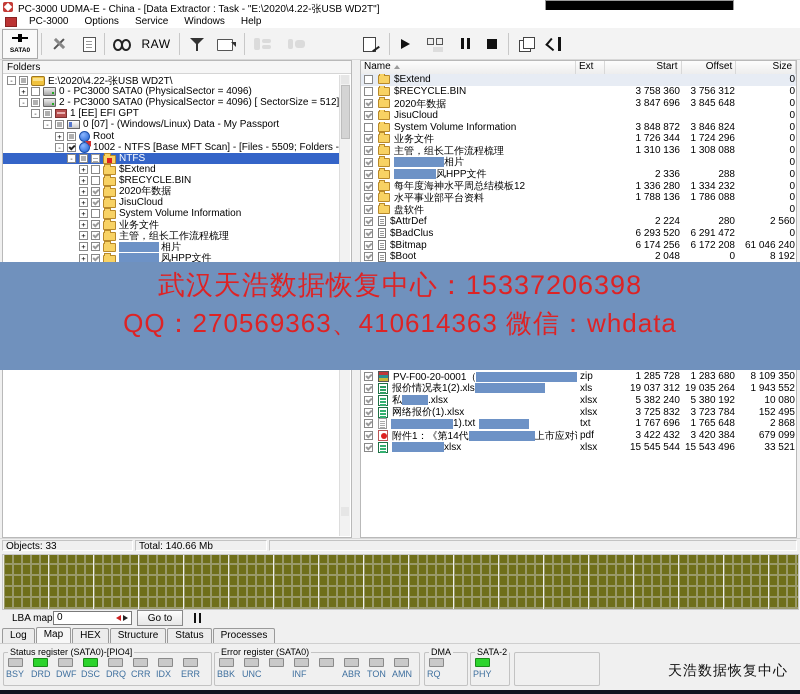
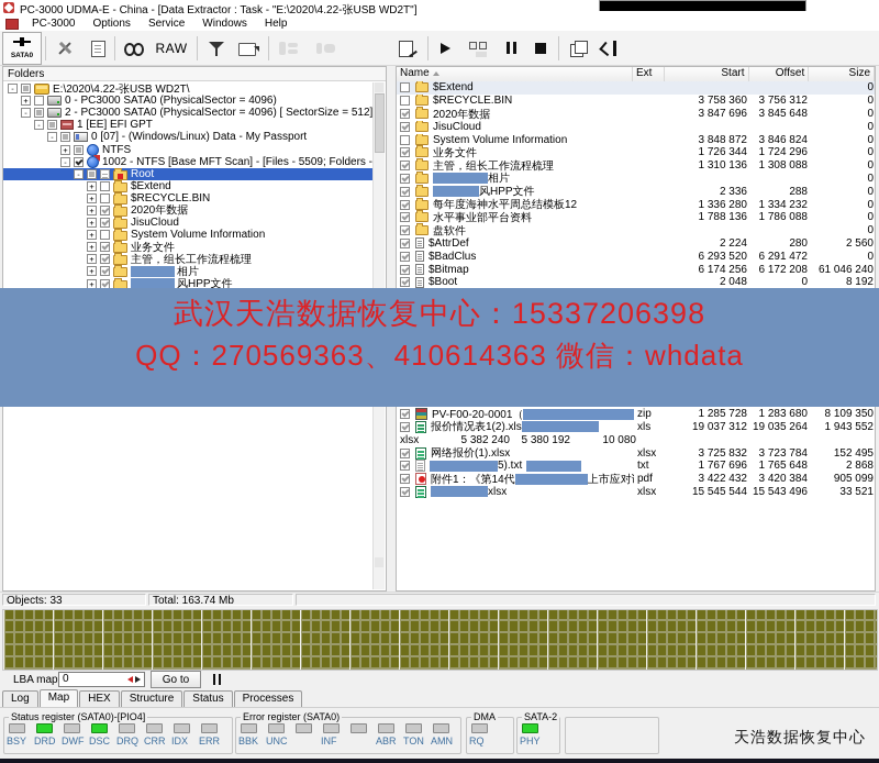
  PC-3000 UDMA-E - China - [Data Extractor : Task - "E:\2020\4.22-张USB WD2T"]
  PC-3000
  Options
  Service
  Windows
  Help
  RAW
  Folders
  -
  E:\2020\4.22-张USB WD2T\
  +
  0 - PC3000 SATA0 (PhysicalSector = 4096)
  -
  2 - PC3000 SATA0 (PhysicalSector = 4096) [ SectorSize = 512]
  -
  1 [EE] EFI GPT
  -
  0 [07] - (Windows/Linux) Data - My Passport
  +
- Root
+ NTFS
  -
  1002 - NTFS [Base MFT Scan] - [Files - 5509; Folders -
  -
- NTFS
+ Root
  +
  $Extend
  +
  $RECYCLE.BIN
  +
  2020年数据
  +
  JisuCloud
  +
  System Volume Information
  +
  业务文件
  +
  主管，组长工作流程梳理
  +
  相片
  +
  风HPP文件
  Name
  Ext
  Start
  Offset
  Size
  $Extend
  0
  $RECYCLE.BIN
  3 758 360
  3 756 312
  0
  2020年数据
  3 847 696
  3 845 648
  0
  JisuCloud
  0
  System Volume Information
  3 848 872
  3 846 824
  0
  业务文件
  1 726 344
  1 724 296
  0
  主管，组长工作流程梳理
  1 310 136
  1 308 088
  0
  相片
  0
  风HPP文件
  2 336
  288
  0
  每年度海神水平周总结模板12
  1 336 280
  1 334 232
  0
  水平事业部平台资料
  1 788 136
  1 786 088
  0
  盘软件
  0
  $AttrDef
  2 224
  280
  2 560
  $BadClus
  6 293 520
  6 291 472
  0
  $Bitmap
  6 174 256
  6 172 208
  61 046 240
  $Boot
  2 048
  0
  8 192
  PV-F00-20-0001（
  zip
  1 285 728
  1 283 680
  8 109 350
  报价情况表1(2).xls
  xls
  19 037 312
  19 035 264
  1 943 552
- 私
- .xlsx
  xlsx
  5 382 240
  5 380 192
  10 080
  网络报价(1).xlsx
  xlsx
  3 725 832
  3 723 784
  152 495
- 1).txt
+ 5).txt
  txt
  1 767 696
  1 765 648
  2 868
  附件1：《第14代
  pdf
  3 422 432
  3 420 384
- 679 099
+ 905 099
  xlsx
  xlsx
  15 545 544
  15 543 496
  33 521
  武汉天浩数据恢复中心：15337206398
  QQ：270569363、410614363 微信：whdata
  Objects: 33
- Total: 140.66 Mb
+ Total: 163.74 Mb
  LBA map
  0
  Go to
  Log
  Map
  HEX
  Structure
  Status
  Processes
  天浩数据恢复中心
  Status register (SATA0)-[PIO4]
  BSY
  DRD
  DWF
  DSC
  DRQ
  CRR
  IDX
  ERR
  Error register (SATA0)
  BBK
  UNC
  INF
  ABR
  TON
  AMN
  DMA
  RQ
  SATA-2
  PHY
